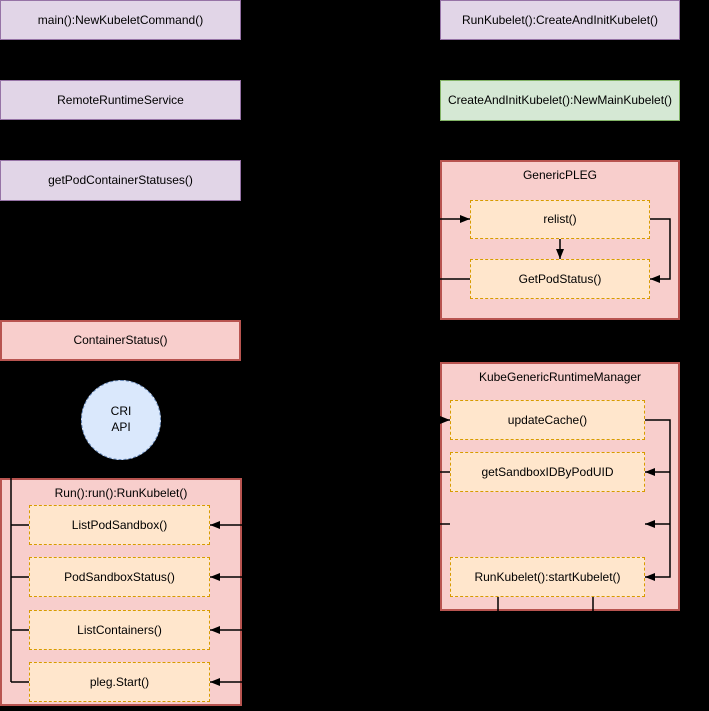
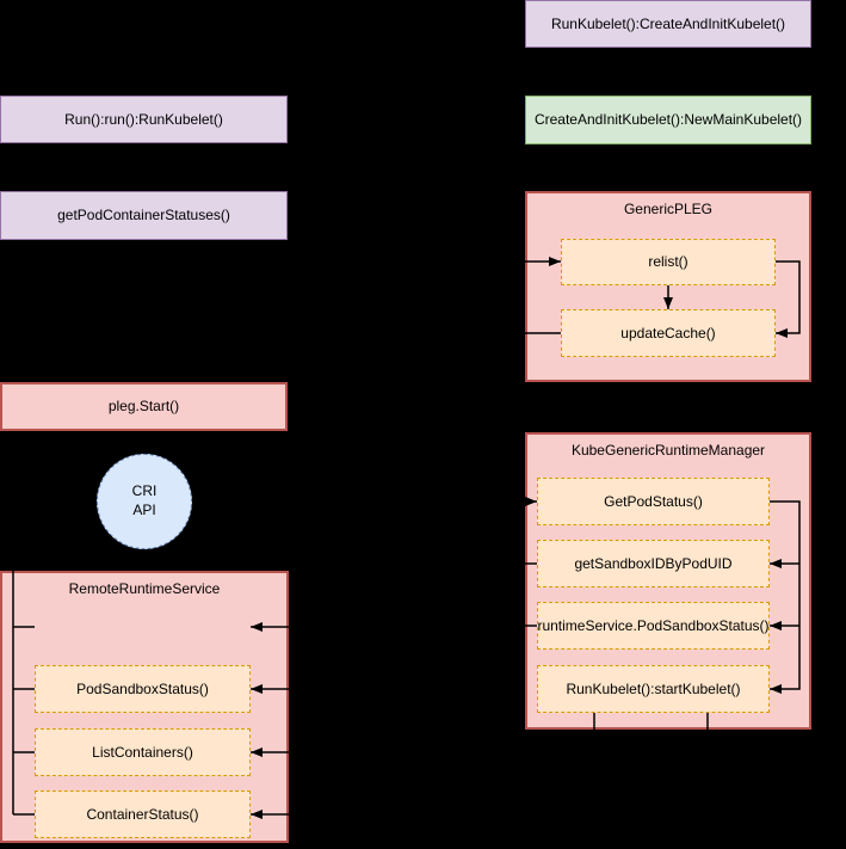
- main():NewKubeletCommand()
- RemoteRuntimeService
+ Run():run():RunKubelet()
  getPodContainerStatuses()
- ContainerStatus()
+ pleg.Start()
  CRI
  API
- Run():run():RunKubelet()
+ RemoteRuntimeService
- ListPodSandbox()
  PodSandboxStatus()
  ListContainers()
- pleg.Start()
+ ContainerStatus()
  RunKubelet():CreateAndInitKubelet()
  CreateAndInitKubelet():NewMainKubelet()
  GenericPLEG
  relist()
- GetPodStatus()
+ updateCache()
  KubeGenericRuntimeManager
- updateCache()
+ GetPodStatus()
  getSandboxIDByPodUID
+ runtimeService.PodSandboxStatus()
  RunKubelet():startKubelet()
